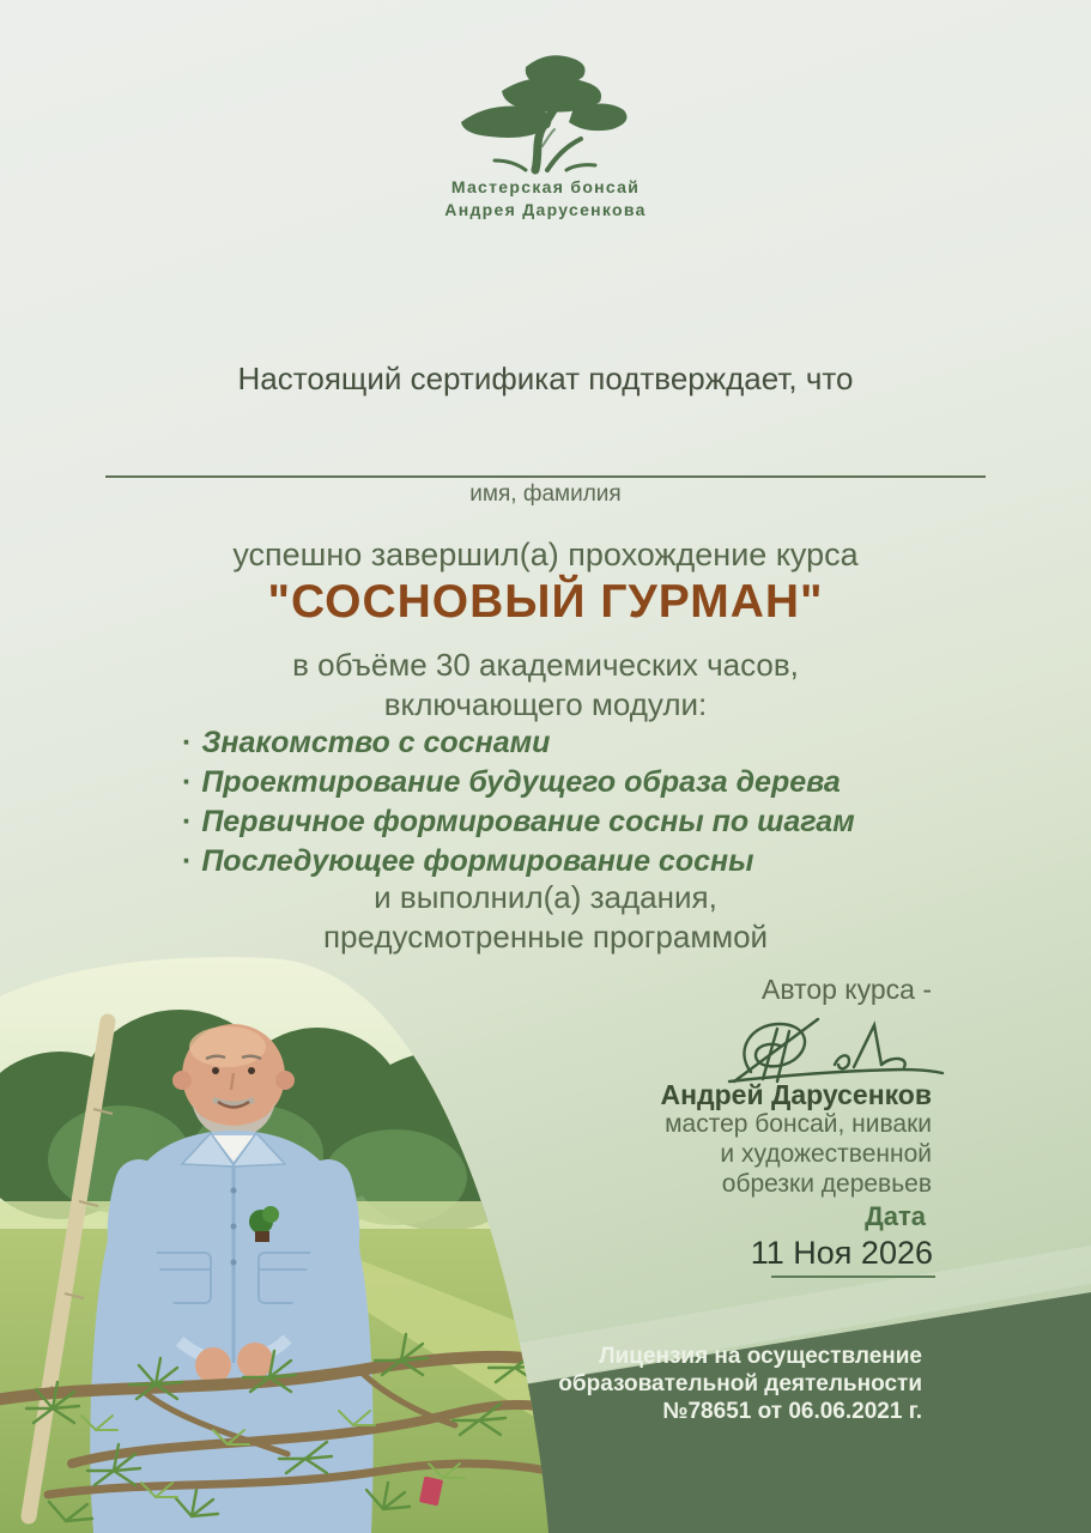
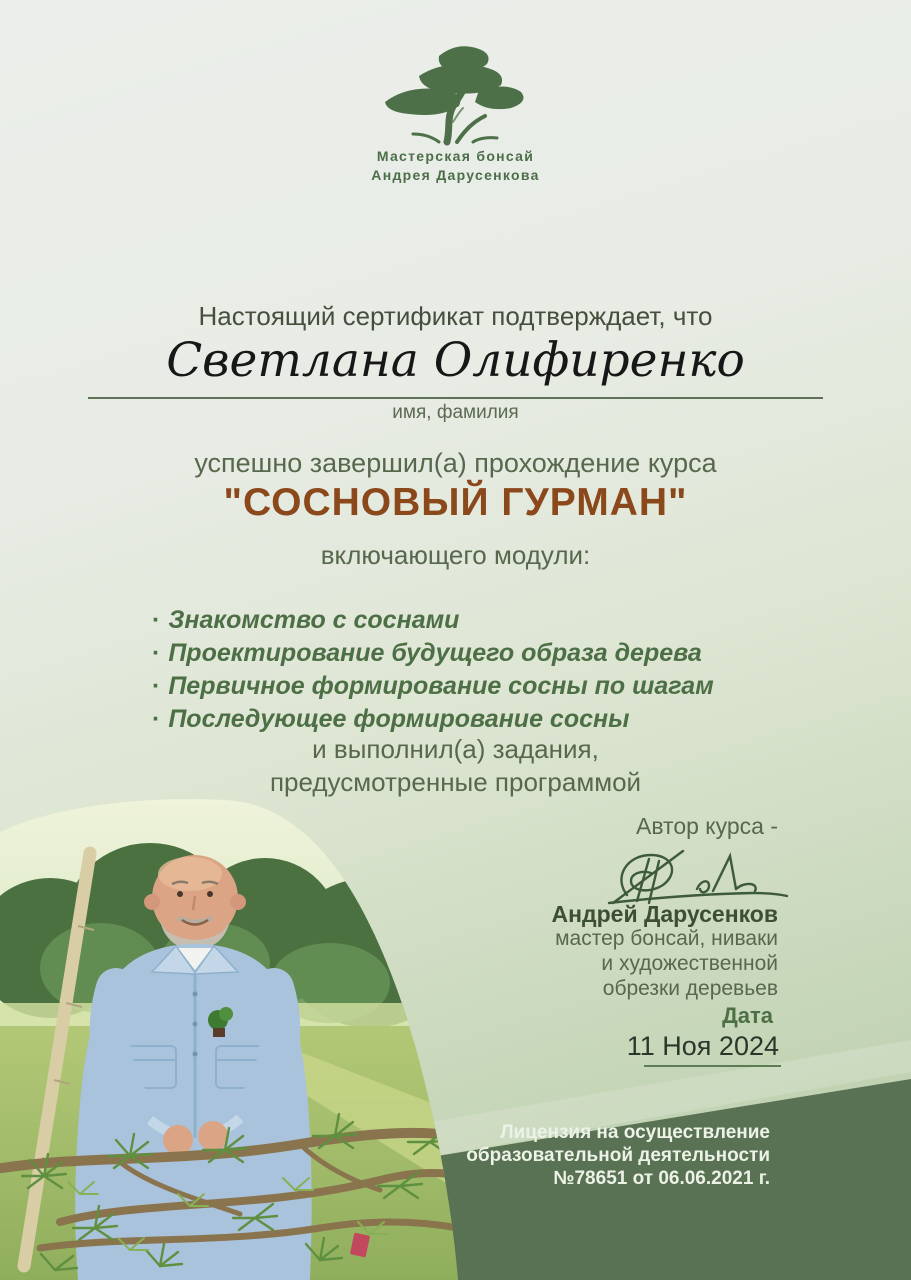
  Мастерская бонсай
  Андрея Дарусенкова
  Настоящий сертификат подтверждает, что
+ Светлана Олифиренко
  имя, фамилия
  успешно завершил(а) прохождение курса
  "СОСНОВЫЙ ГУРМАН"
- в объёме 30 академических часов,
  включающего модули:
  · Знакомство с соснами
  · Проектирование будущего образа дерева
  · Первичное формирование сосны по шагам
  · Последующее формирование сосны
  и выполнил(а) задания,
  предусмотренные программой
  Автор курса -
  Андрей Дарусенков
  мастер бонсай, ниваки
  и художественной
  обрезки деревьев
  Дата
- 11 Ноя 2026
+ 11 Ноя 2024
  Лицензия на осуществление
  образовательной деятельности
  №78651 от 06.06.2021 г.
